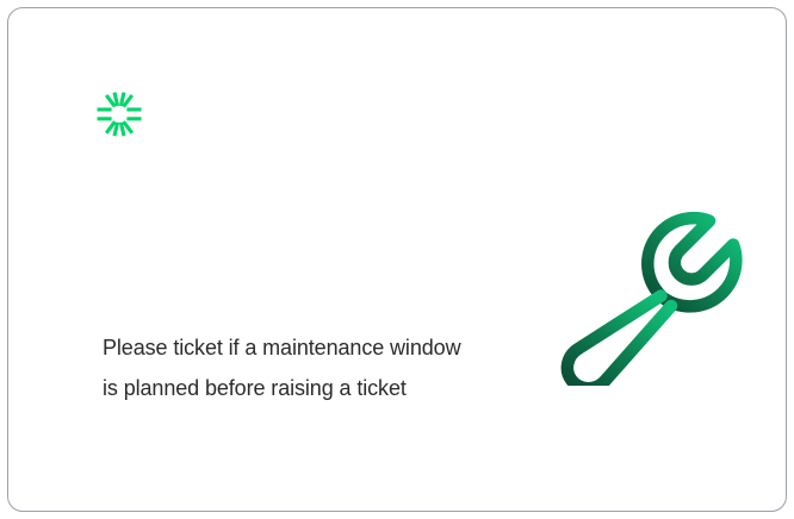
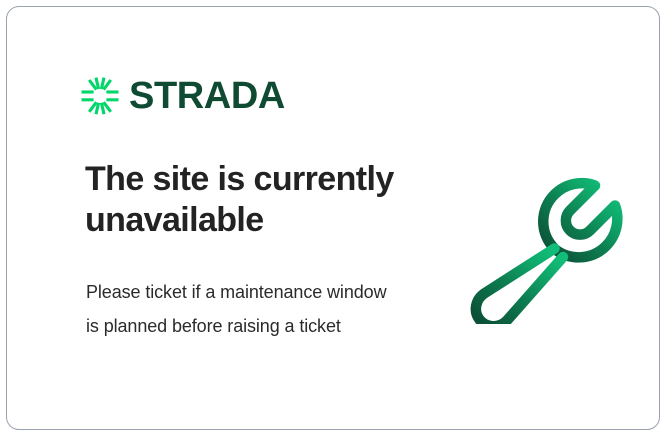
+ STRADA
+ The site is currently unavailable
  Please ticket if a maintenance window is planned before raising a ticket
